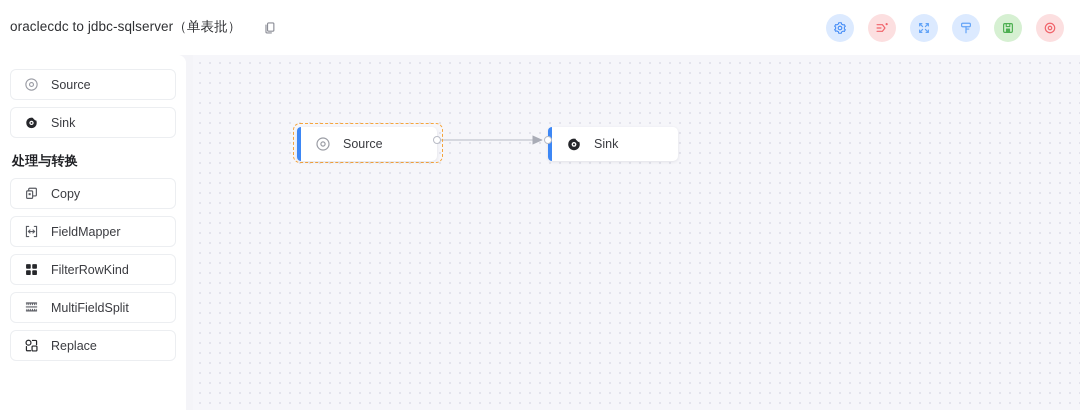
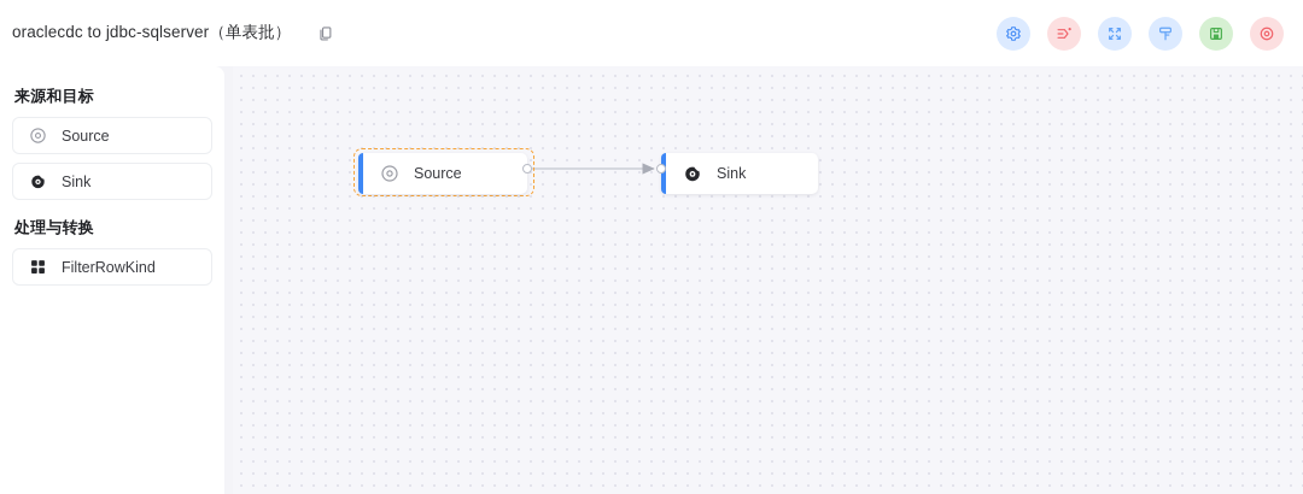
  oraclecdc to jdbc-sqlserver（单表批）
+ 来源和目标
  Source
  Sink
  处理与转换
- Copy
- FieldMapper
  FilterRowKind
- MultiFieldSplit
- Replace
  Source
  Sink
